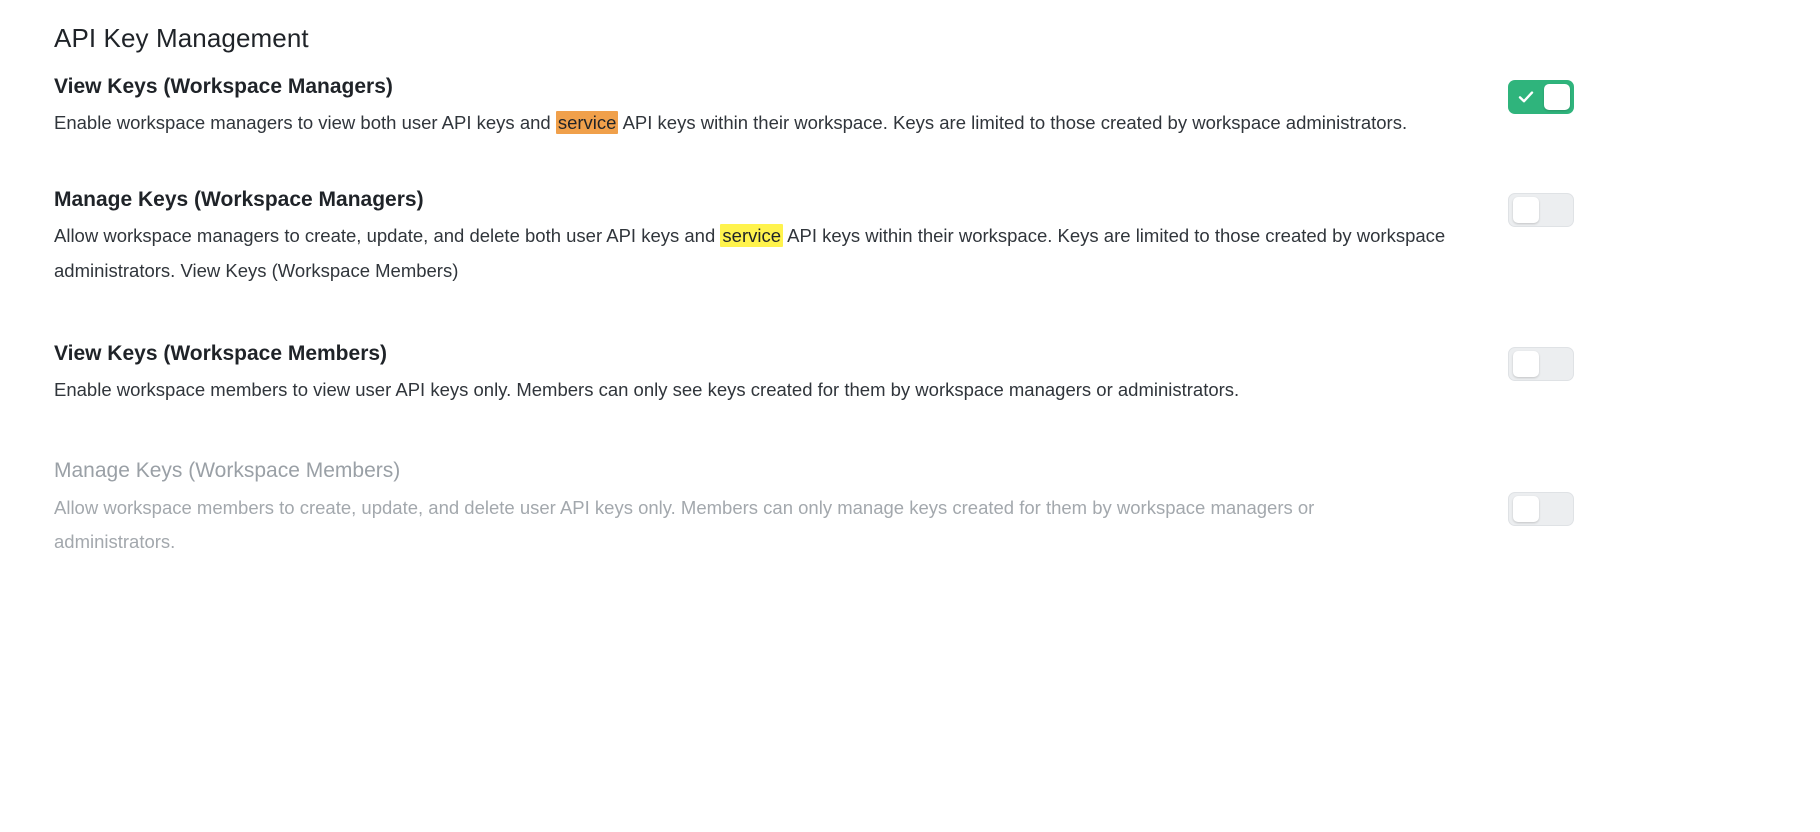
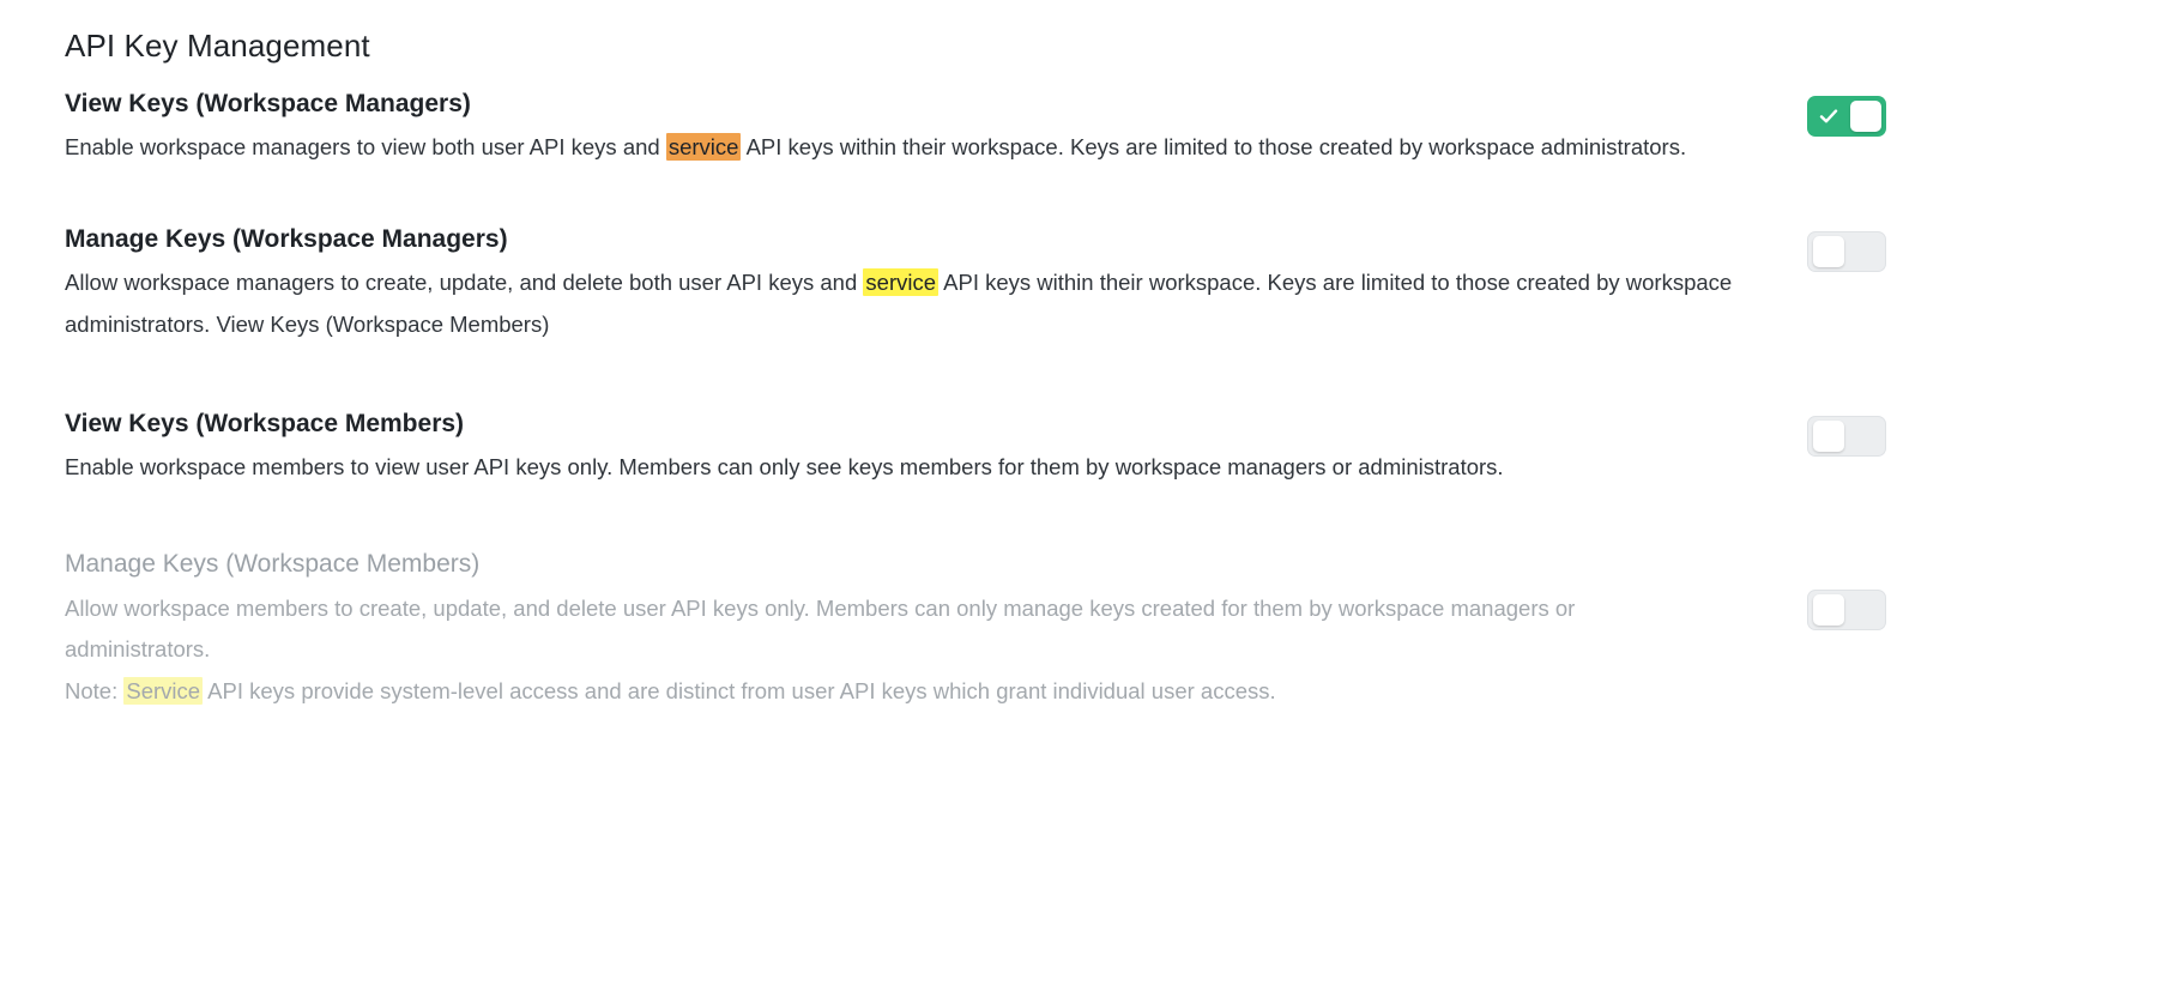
  API Key Management
  View Keys (Workspace Managers)
  Enable workspace managers to view both user API keys and service API keys within their workspace. Keys are limited to those created by workspace administrators.
  Manage Keys (Workspace Managers)
  Allow workspace managers to create, update, and delete both user API keys and service API keys within their workspace. Keys are limited to those created by workspace administrators. View Keys (Workspace Members)
  View Keys (Workspace Members)
- Enable workspace members to view user API keys only. Members can only see keys created for them by workspace managers or administrators.
+ Enable workspace members to view user API keys only. Members can only see keys members for them by workspace managers or administrators.
  Manage Keys (Workspace Members)
  Allow workspace members to create, update, and delete user API keys only. Members can only manage keys created for them by workspace managers or administrators.
+ Note: Service API keys provide system-level access and are distinct from user API keys which grant individual user access.
